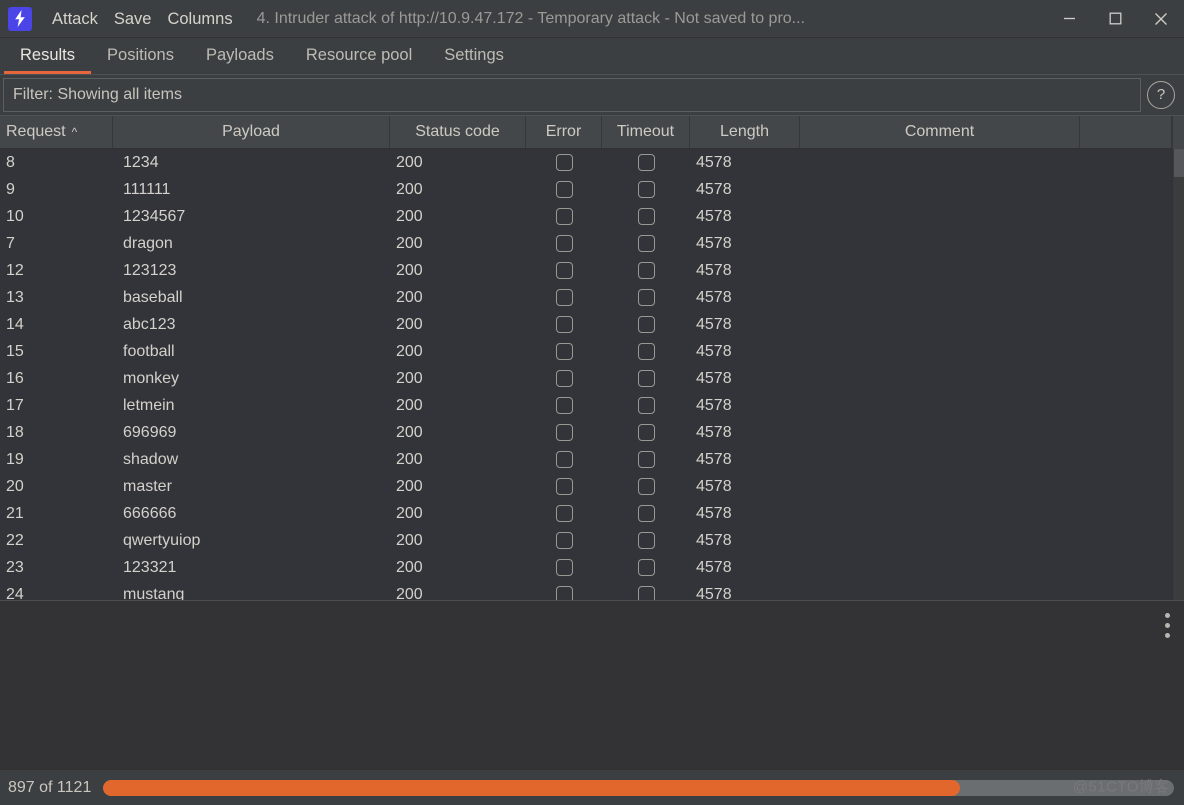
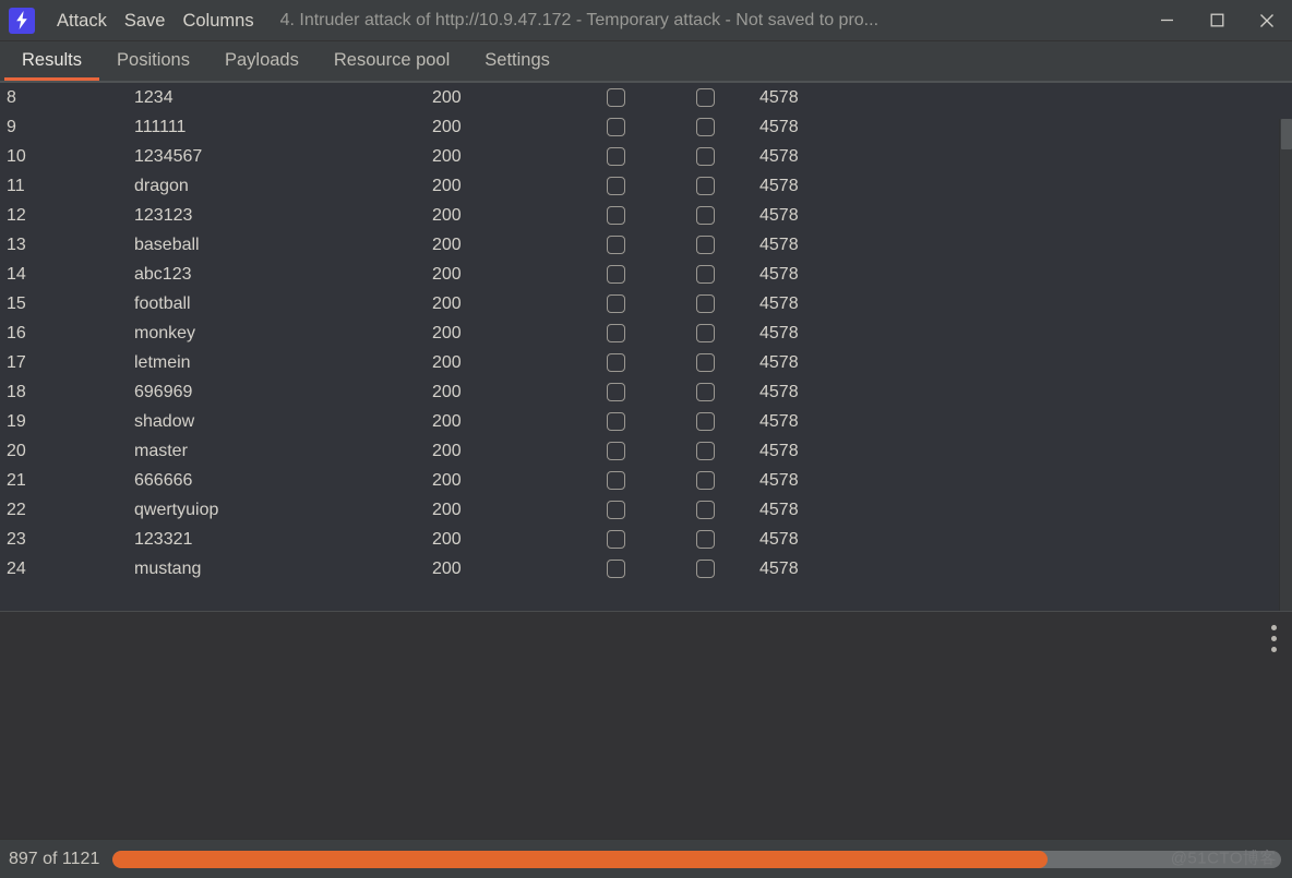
  Attack
  Save
  Columns
  4. Intruder attack of http://10.9.47.172 - Temporary attack - Not saved to pro...
  Results
  Positions
  Payloads
  Resource pool
  Settings
- Filter: Showing all items
- ?
- Request
- ^
- Payload
- Status code
- Error
- Timeout
- Length
- Comment
  8
  1234
  200
  4578
  9
  111111
  200
  4578
  10
  1234567
  200
  4578
- 7
+ 11
  dragon
  200
  4578
  12
  123123
  200
  4578
  13
  baseball
  200
  4578
  14
  abc123
  200
  4578
  15
  football
  200
  4578
  16
  monkey
  200
  4578
  17
  letmein
  200
  4578
  18
  696969
  200
  4578
  19
  shadow
  200
  4578
  20
  master
  200
  4578
  21
  666666
  200
  4578
  22
  qwertyuiop
  200
  4578
  23
  123321
  200
  4578
  24
  mustang
  200
  4578
  897 of 1121
  @51CTO博客
